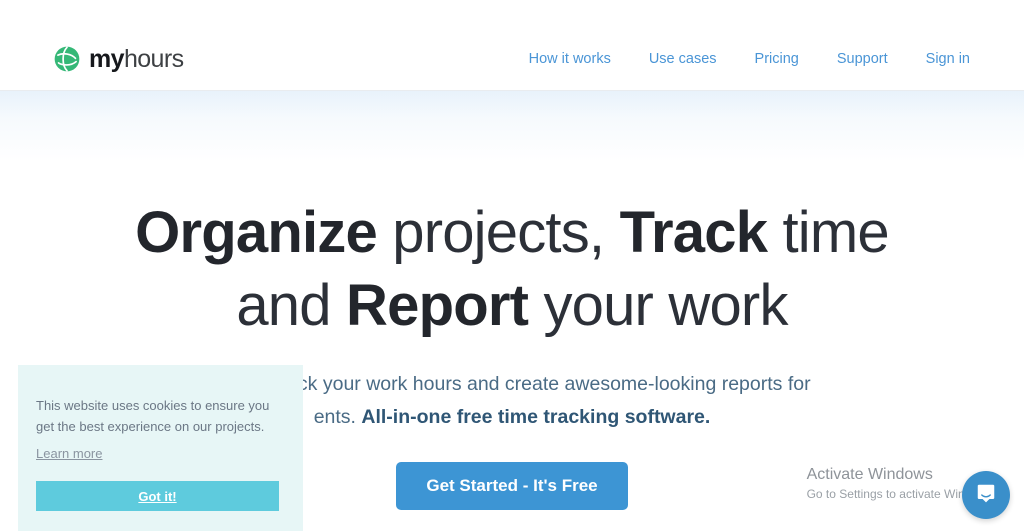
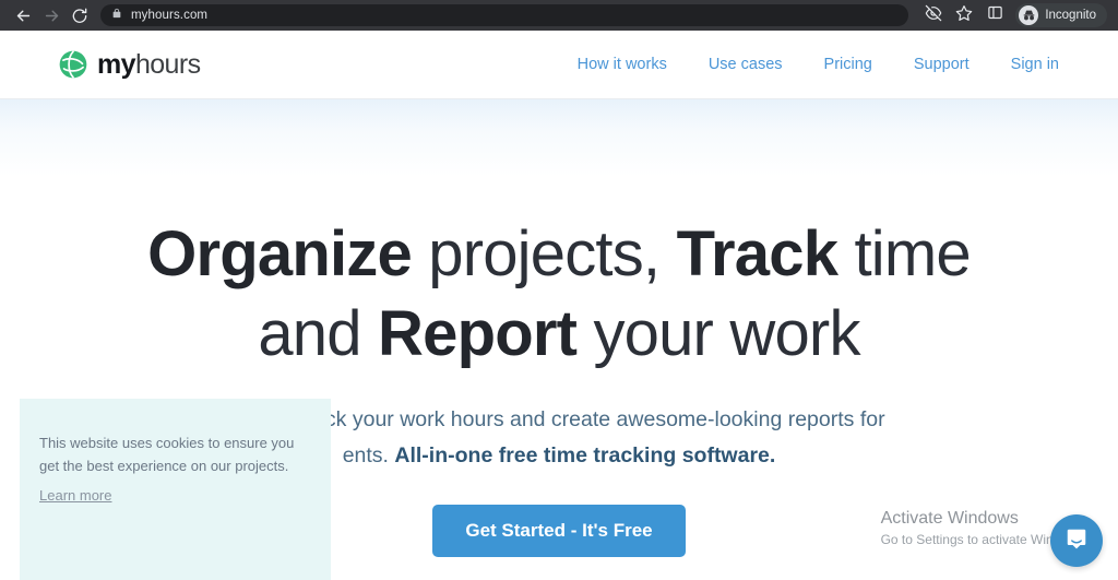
+ myhours.com
+ Incognito
  myhours
  How it works
  Use cases
  Pricing
  Support
  Sign in
  Organize projects, Track time
  and Report your work
  k your work hours and create awesome-looking reports for
  ents. All-in-one free time tracking software.
  Get Started - It's Free
  Activate Windows
  Go to Settings to activate Wi
  This website uses cookies to ensure you get the best experience on our projects.
  Learn more
- Got it!
